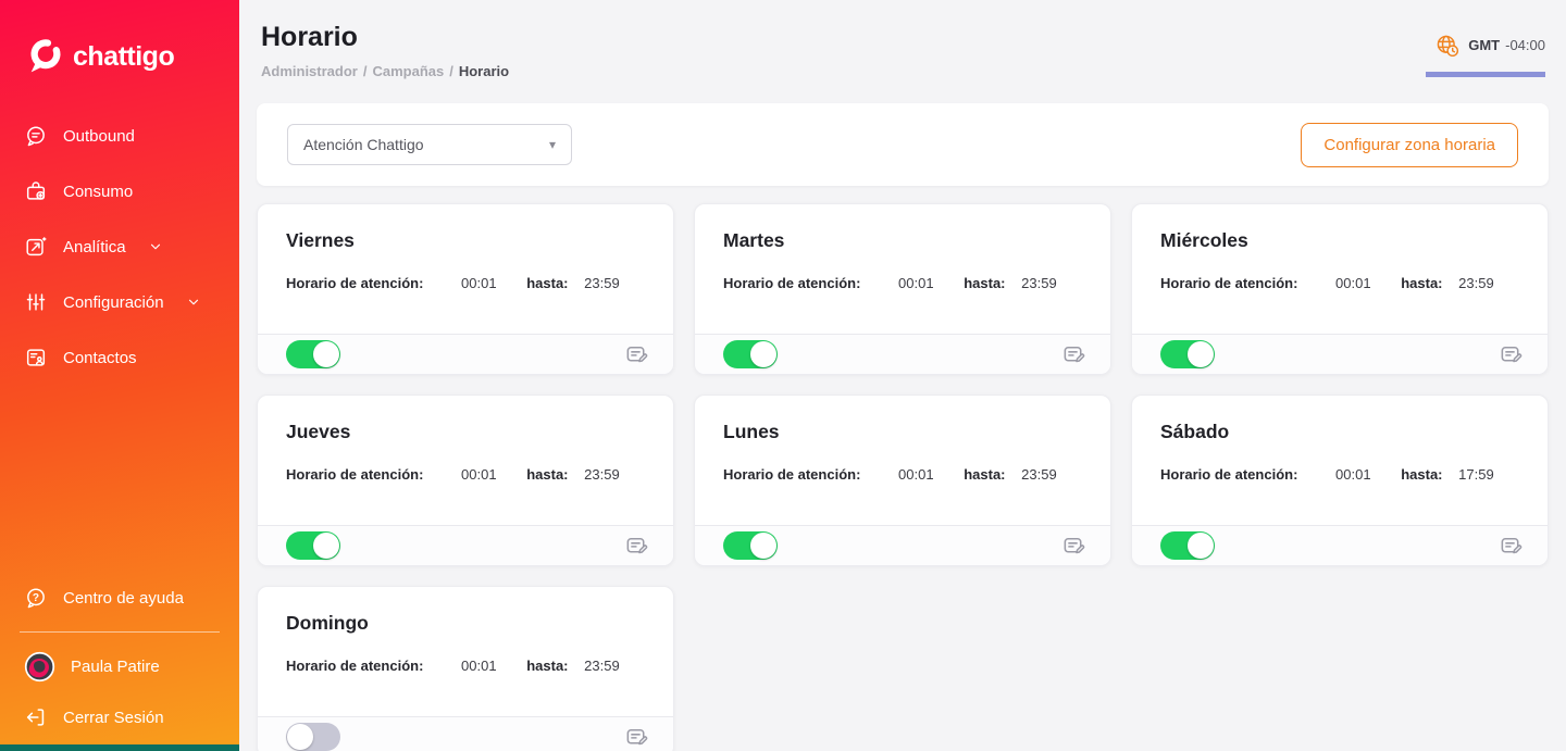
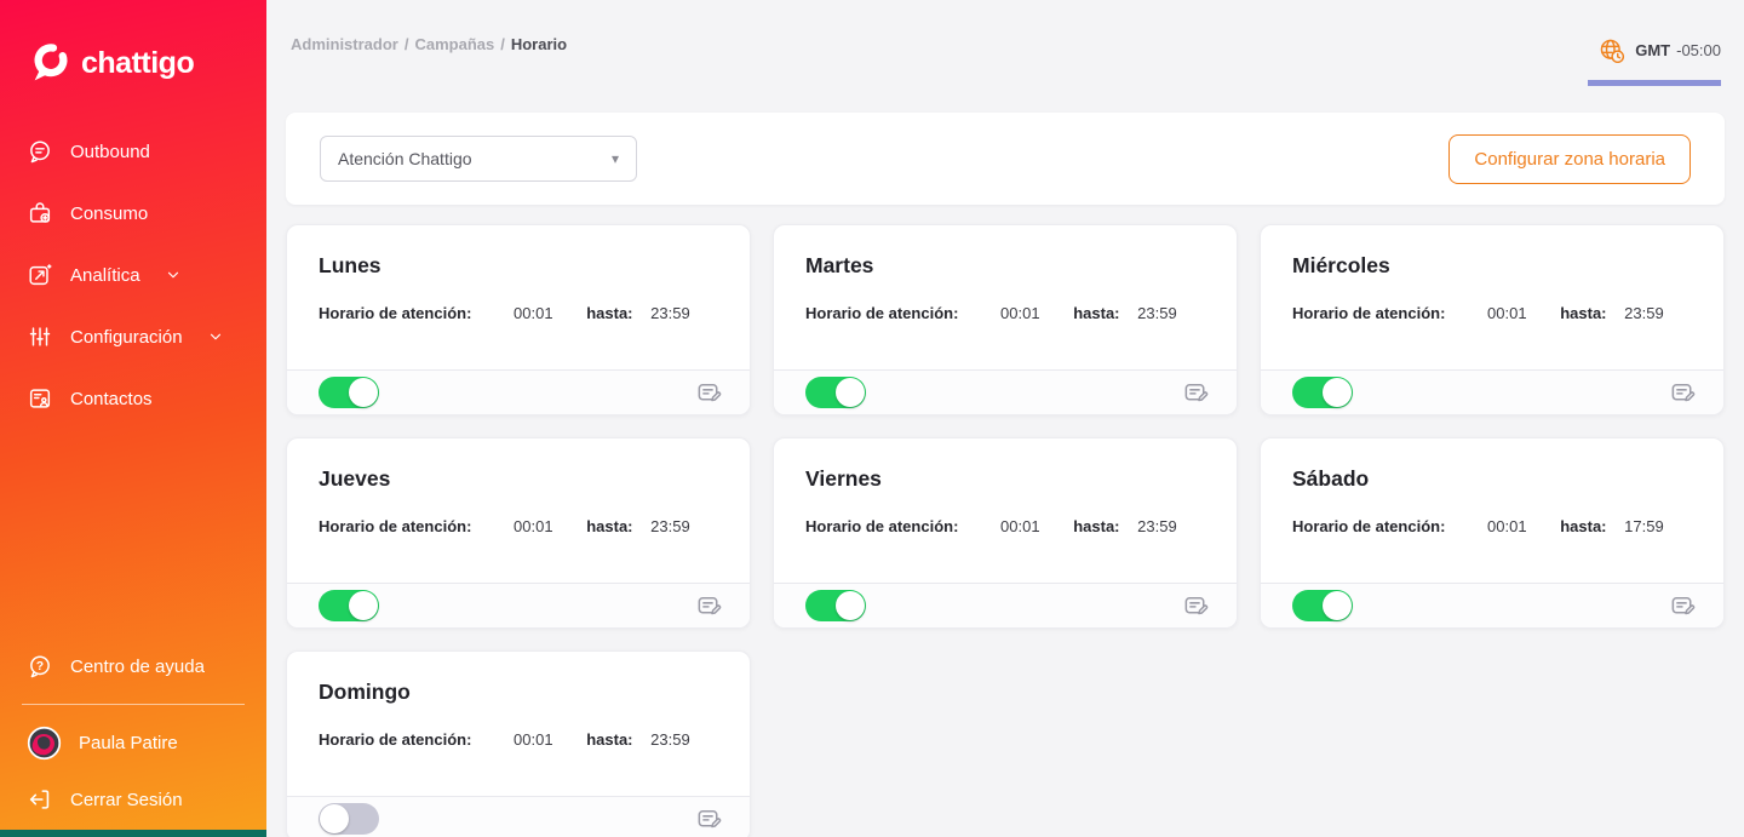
  chattigo
  Outbound
  Consumo
  Analítica
  Configuración
  Contactos
  ?
  Centro de ayuda
  Paula Patire
  Cerrar Sesión
- Horario
  Administrador / Campañas / Horario
  GMT
- -04:00
+ -05:00
  Atención Chattigo
  ▾
  Configurar zona horaria
- Viernes
+ Lunes
  Horario de atención: 00:01 hasta: 23:59
  Martes
  Horario de atención: 00:01 hasta: 23:59
  Miércoles
  Horario de atención: 00:01 hasta: 23:59
  Jueves
  Horario de atención: 00:01 hasta: 23:59
- Lunes
+ Viernes
  Horario de atención: 00:01 hasta: 23:59
  Sábado
  Horario de atención: 00:01 hasta: 17:59
  Domingo
  Horario de atención: 00:01 hasta: 23:59
